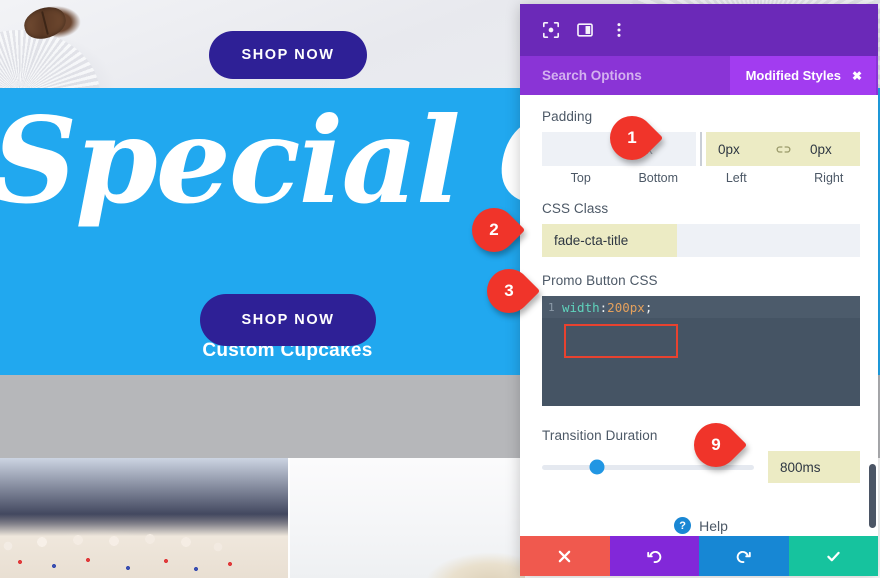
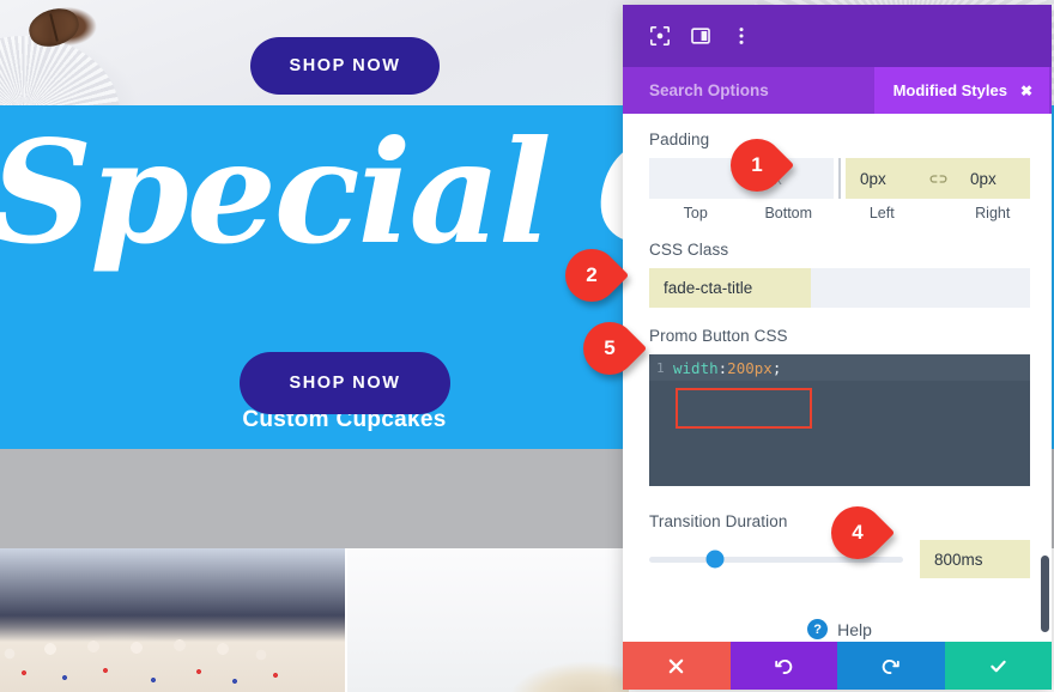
  SHOP NOW
  Custom Cupcakes
  SHOP NOW
  Search Options
  Modified Styles
  ✖
  Padding
  0px
  0px
  Top
  Bottom
  Left
  Right
  CSS Class
  fade-cta-title
  Promo Button CSS
  1
  width
  :
  200px
  ;
  Transition Duration
  800ms
  ?
  Help
  1
  2
- 3
+ 5
- 9
+ 4
